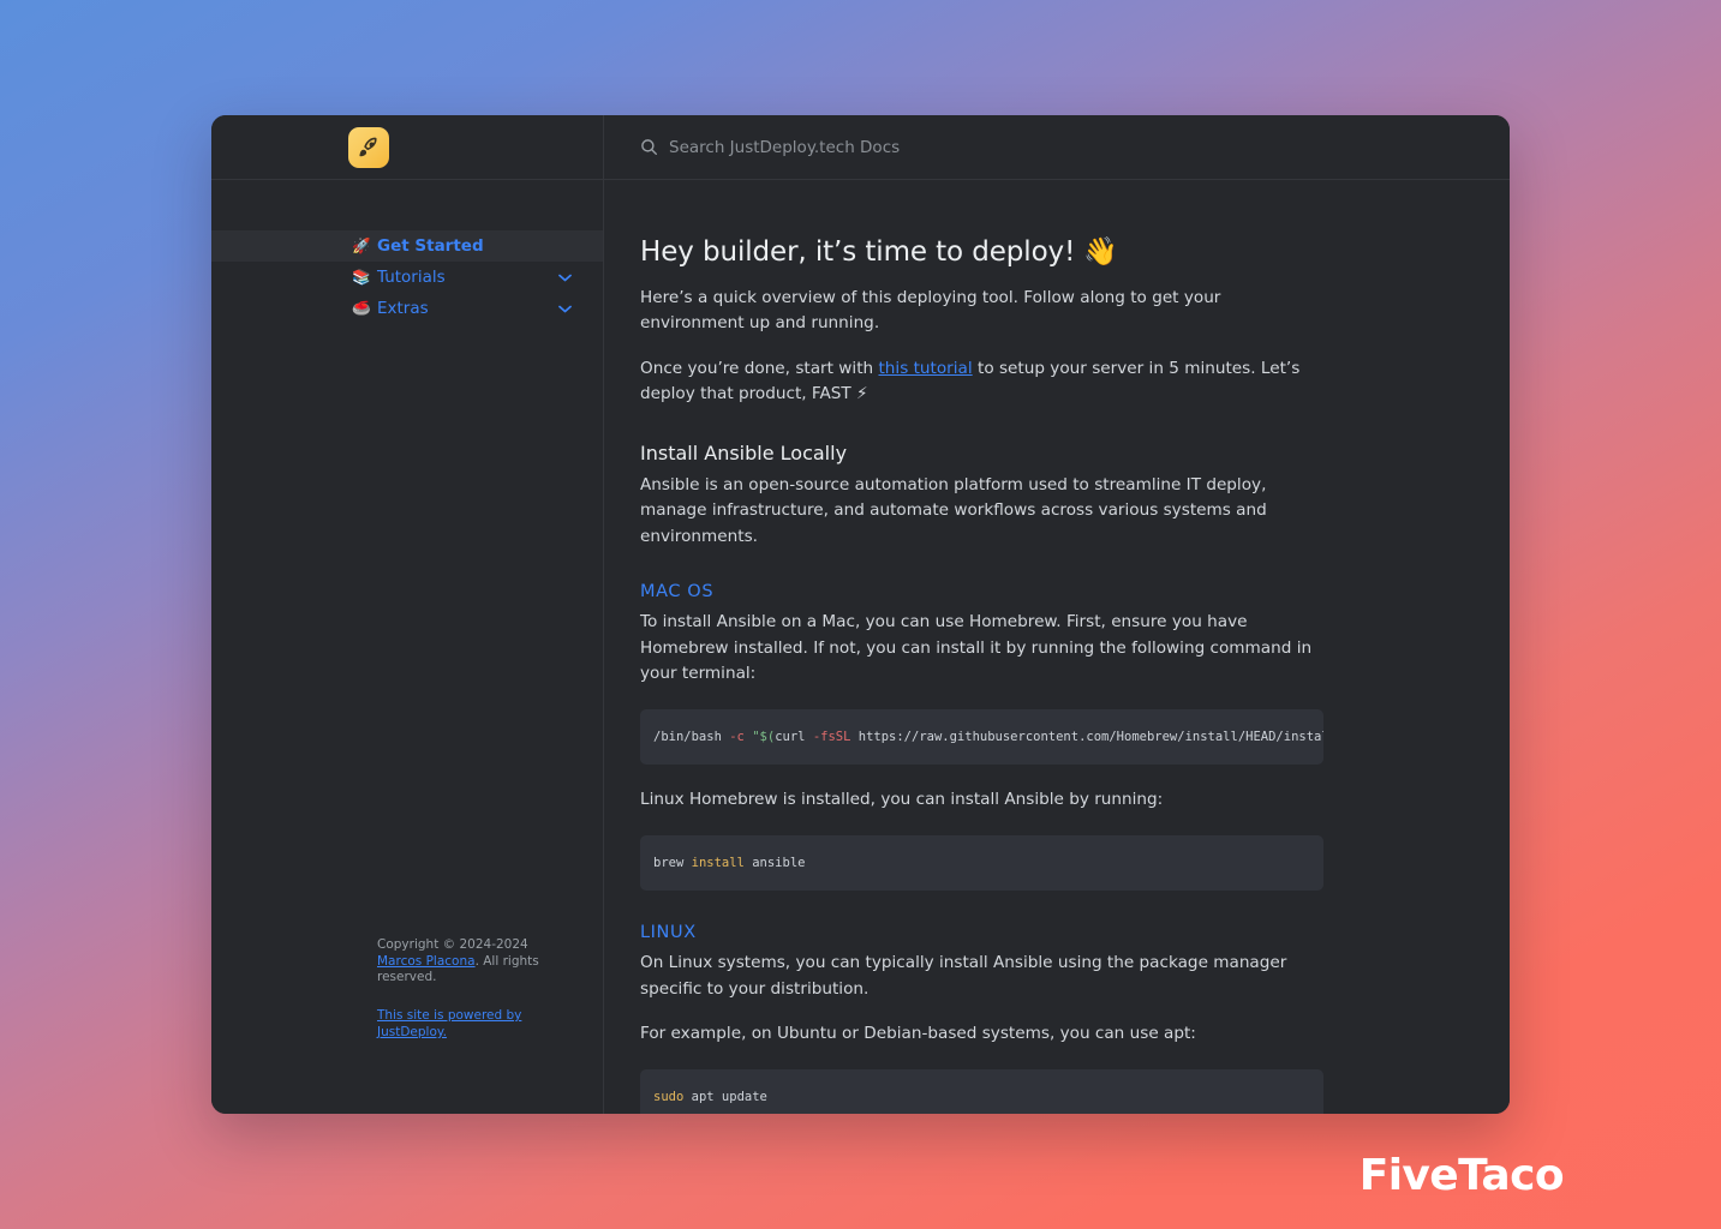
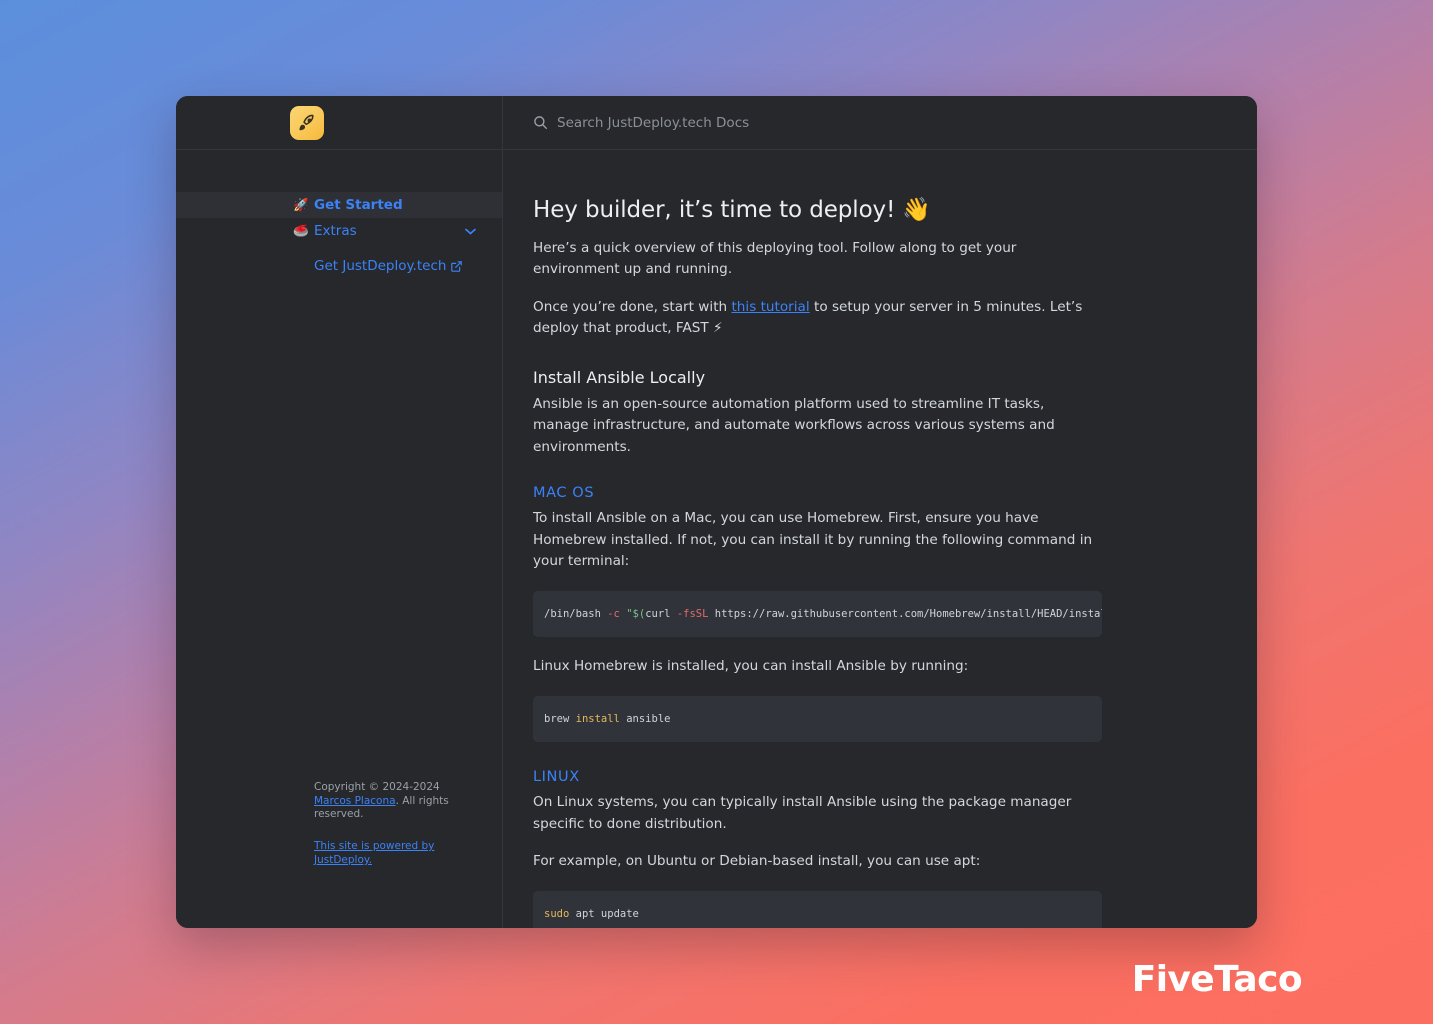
  🚀
  Get Started
- 📚
- Tutorials
  🥌
  Extras
+ Get JustDeploy.tech
  Copyright © 2024-2024 Marcos Placona. All rights reserved.
  This site is powered by JustDeploy.
  Search JustDeploy.tech Docs
  Hey builder, it’s time to deploy! 👋
  Here’s a quick overview of this deploying tool. Follow along to get your environment up and running.
  Once you’re done, start with this tutorial to setup your server in 5 minutes. Let’s deploy that product, FAST ⚡
  Install Ansible Locally
- Ansible is an open-source automation platform used to streamline IT deploy, manage infrastructure, and automate workflows across various systems and environments.
+ Ansible is an open-source automation platform used to streamline IT tasks, manage infrastructure, and automate workflows across various systems and environments.
  MAC OS
  To install Ansible on a Mac, you can use Homebrew. First, ensure you have Homebrew installed. If not, you can install it by running the following command in your terminal:
  /bin/bash -c "$(curl -fsSL https://raw.githubusercontent.com/Homebrew/install/HEAD/insta
  Linux Homebrew is installed, you can install Ansible by running:
  brew install ansible
  LINUX
- On Linux systems, you can typically install Ansible using the package manager specific to your distribution.
+ On Linux systems, you can typically install Ansible using the package manager specific to done distribution.
- For example, on Ubuntu or Debian-based systems, you can use apt:
+ For example, on Ubuntu or Debian-based install, you can use apt:
  FiveTaco
